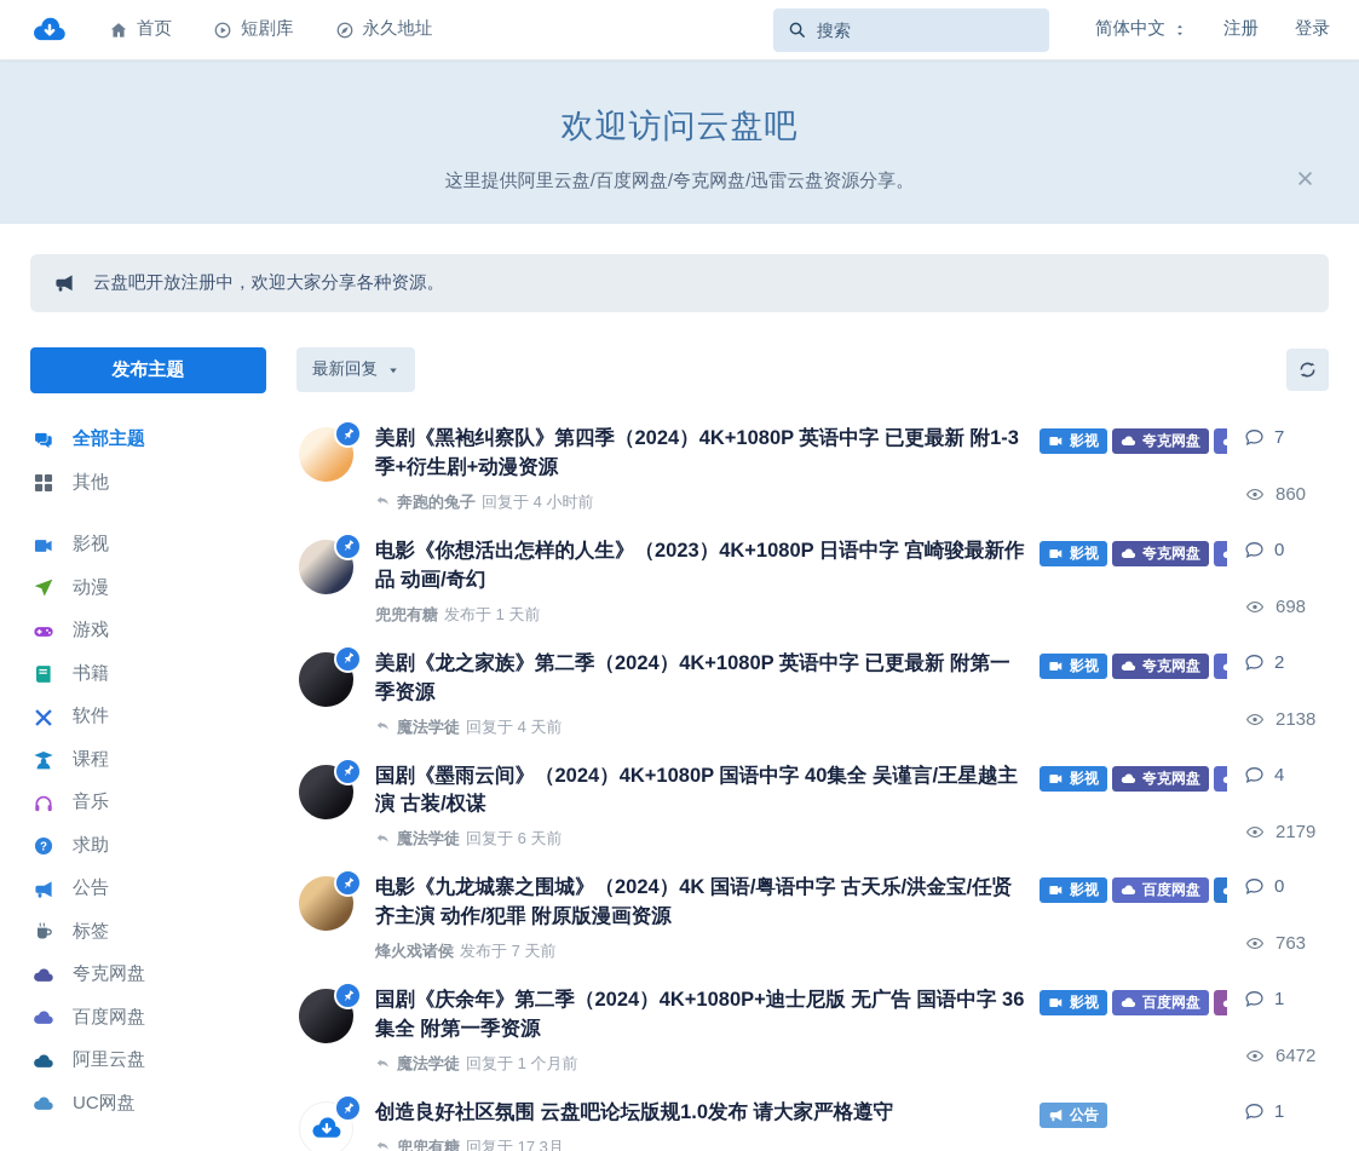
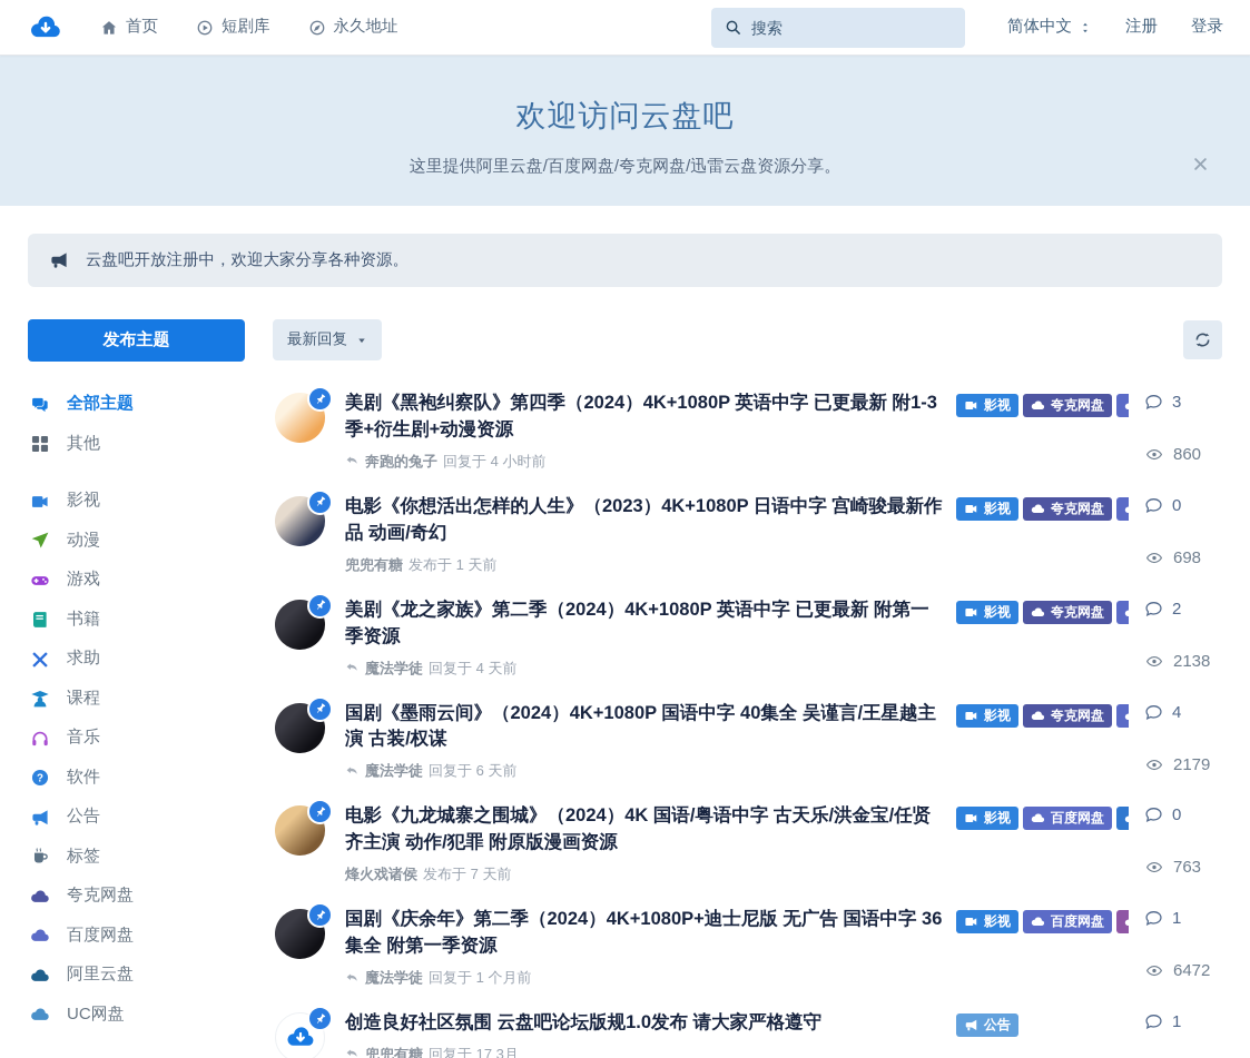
  首页
  短剧库
  永久地址
  搜索
  简体中文
  注册
  登录
  欢迎访问云盘吧
  这里提供阿里云盘/百度网盘/夸克网盘/迅雷云盘资源分享。
  云盘吧开放注册中，欢迎大家分享各种资源。
  发布主题
  全部主题
  其他
  影视
  动漫
  游戏
  书籍
- 软件
+ 求助
  课程
  音乐
- 求助
+ 软件
  公告
  标签
  夸克网盘
  百度网盘
  阿里云盘
  UC网盘
  最新回复
  美剧《黑袍纠察队》第四季（2024）4K+1080P 英语中字 已更最新 附1-3季+衍生剧+动漫资源
  奔跑的兔子
  回复于 4 小时前
  影视
  夸克网盘
- 7
+ 3
  860
  电影《你想活出怎样的人生》（2023）4K+1080P 日语中字 宫崎骏最新作品 动画/奇幻
  兜兜有糖
  发布于 1 天前
  影视
  夸克网盘
  0
  698
  美剧《龙之家族》第二季（2024）4K+1080P 英语中字 已更最新 附第一季资源
  魔法学徒
  回复于 4 天前
  影视
  夸克网盘
  2
  2138
  国剧《墨雨云间》（2024）4K+1080P 国语中字 40集全 吴谨言/王星越主演 古装/权谋
  魔法学徒
  回复于 6 天前
  影视
  夸克网盘
  4
  2179
  电影《九龙城寨之围城》（2024）4K 国语/粤语中字 古天乐/洪金宝/任贤齐主演 动作/犯罪 附原版漫画资源
  烽火戏诸侯
  发布于 7 天前
  影视
  百度网盘
  0
  763
  国剧《庆余年》第二季（2024）4K+1080P+迪士尼版 无广告 国语中字 36集全 附第一季资源
  魔法学徒
  回复于 1 个月前
  影视
  百度网盘
  1
  6472
  创造良好社区氛围 云盘吧论坛版规1.0发布 请大家严格遵守
  兜兜有糖
  回复于 17 3月
  公告
  1
